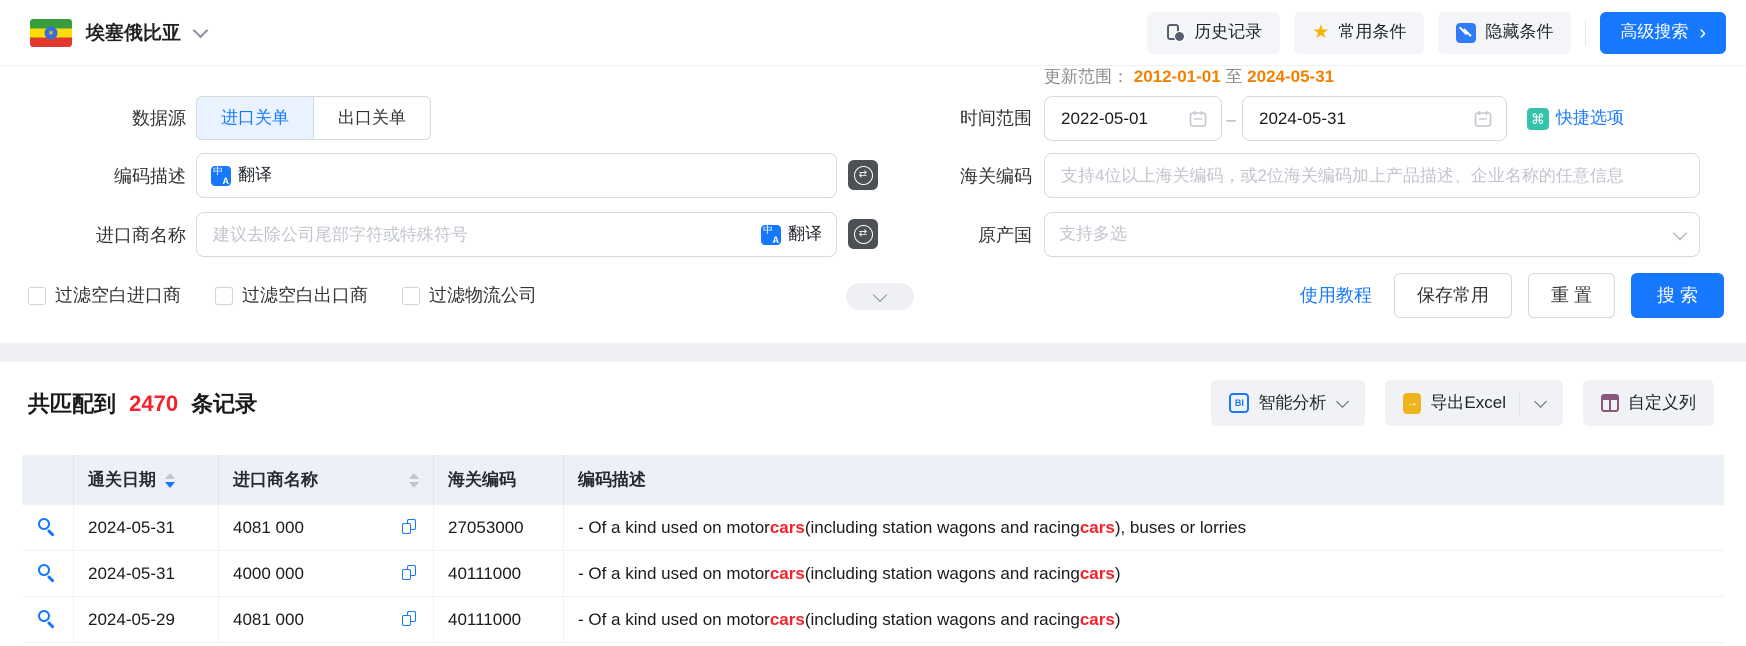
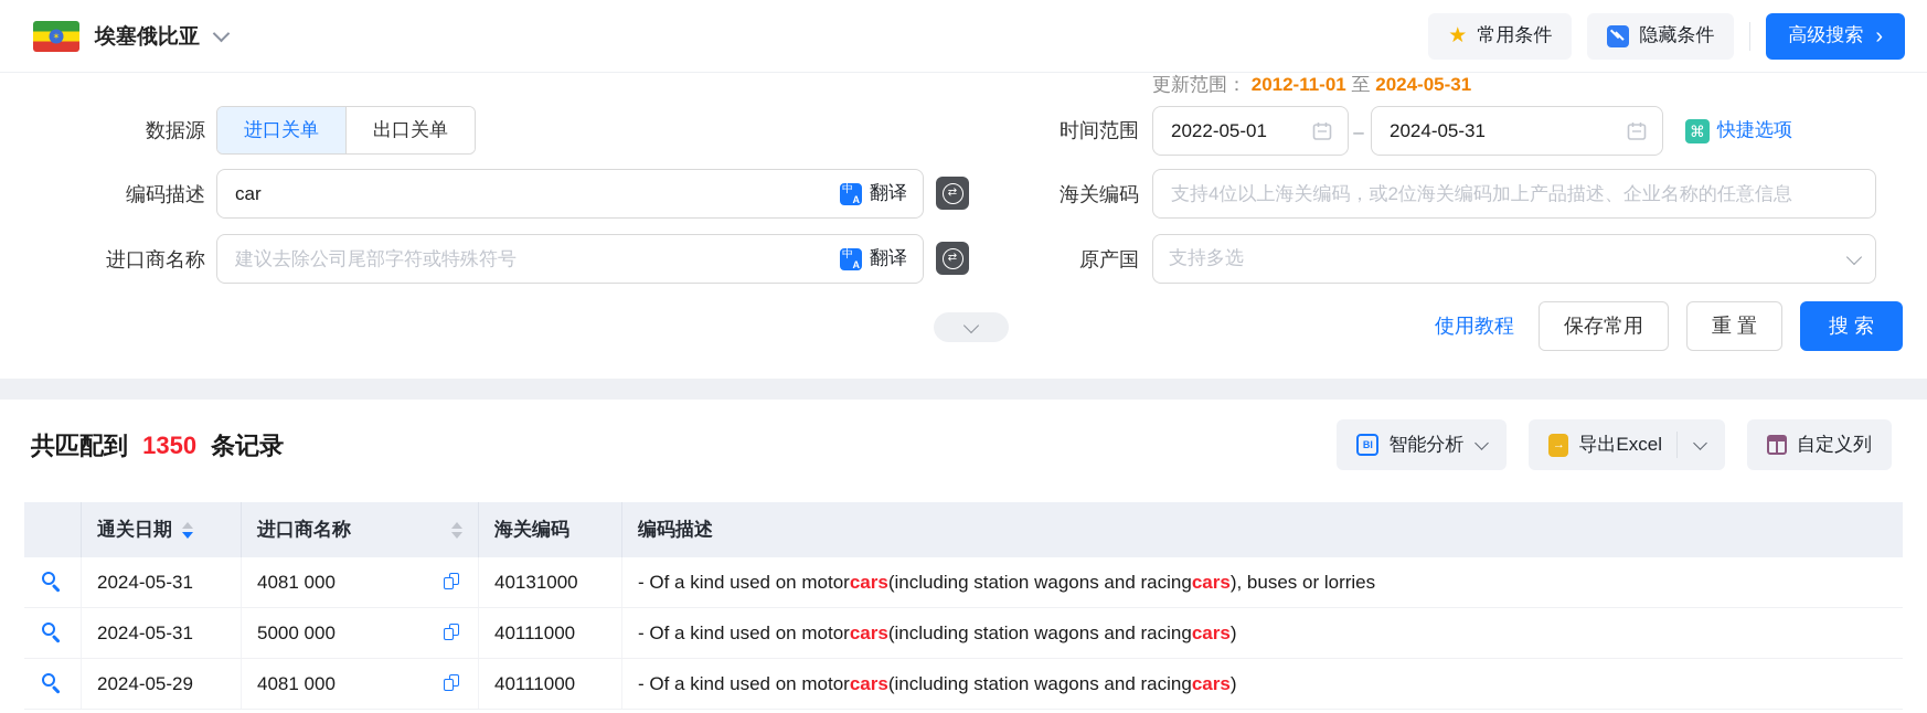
  ✶
  埃塞俄比亚
- 历史记录
  ★
  常用条件
  隐藏条件
  高级搜索
  ›
  数据源
  进口关单
  出口关单
- 更新范围： 2012-01-01 至 2024-05-31
+ 更新范围： 2012-11-01 至 2024-05-31
  时间范围
  2022-05-01
  –
  2024-05-31
  ⌘
  快捷选项
  编码描述
+ car
  中
  A
  翻译
  ⇄
  海关编码
  支持4位以上海关编码，或2位海关编码加上产品描述、企业名称的任意信息
  进口商名称
  建议去除公司尾部字符或特殊符号
  中
  A
  翻译
  ⇄
  原产国
  支持多选
- 过滤空白进口商
- 过滤空白出口商
- 过滤物流公司
  使用教程
  保存常用
  重 置
  搜 索
- 共匹配到 2470 条记录
+ 共匹配到 1350 条记录
  BI
  智能分析
  →
  导出Excel
  自定义列
  通关日期
  进口商名称
  海关编码
  编码描述
  2024-05-31
  4081 000
- 27053000
+ 40131000
  - Of a kind used on motor
  cars
  (including station wagons and racing
  cars
  ), buses or lorries
  2024-05-31
- 4000 000
+ 5000 000
  40111000
  - Of a kind used on motor
  cars
  (including station wagons and racing
  cars
  )
  2024-05-29
  4081 000
  40111000
  - Of a kind used on motor
  cars
  (including station wagons and racing
  cars
  )
